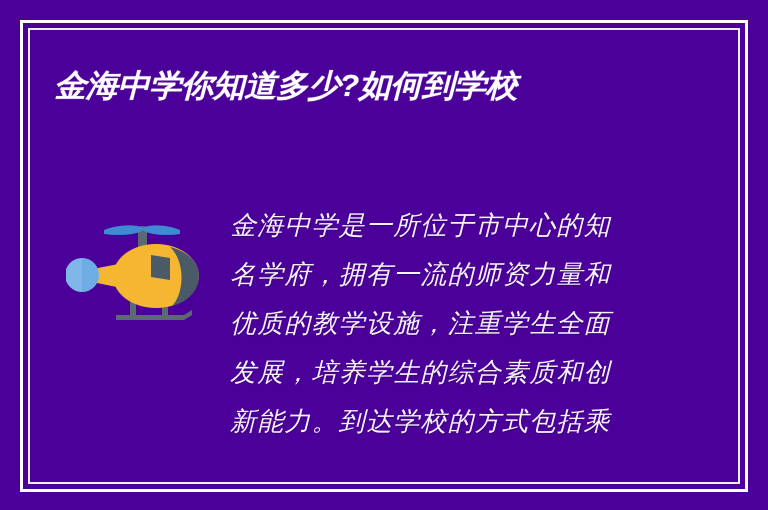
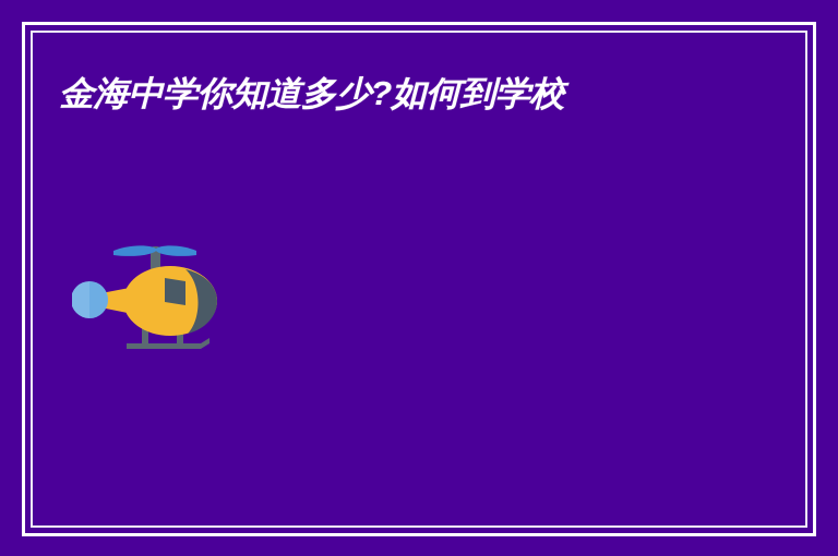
  金海中学你知道多少?如何到学校
- 金海中学是一所位于市中心的知
- 名学府，拥有一流的师资力量和
- 优质的教学设施，注重学生全面
- 发展，培养学生的综合素质和创
- 新能力。到达学校的方式包括乘
